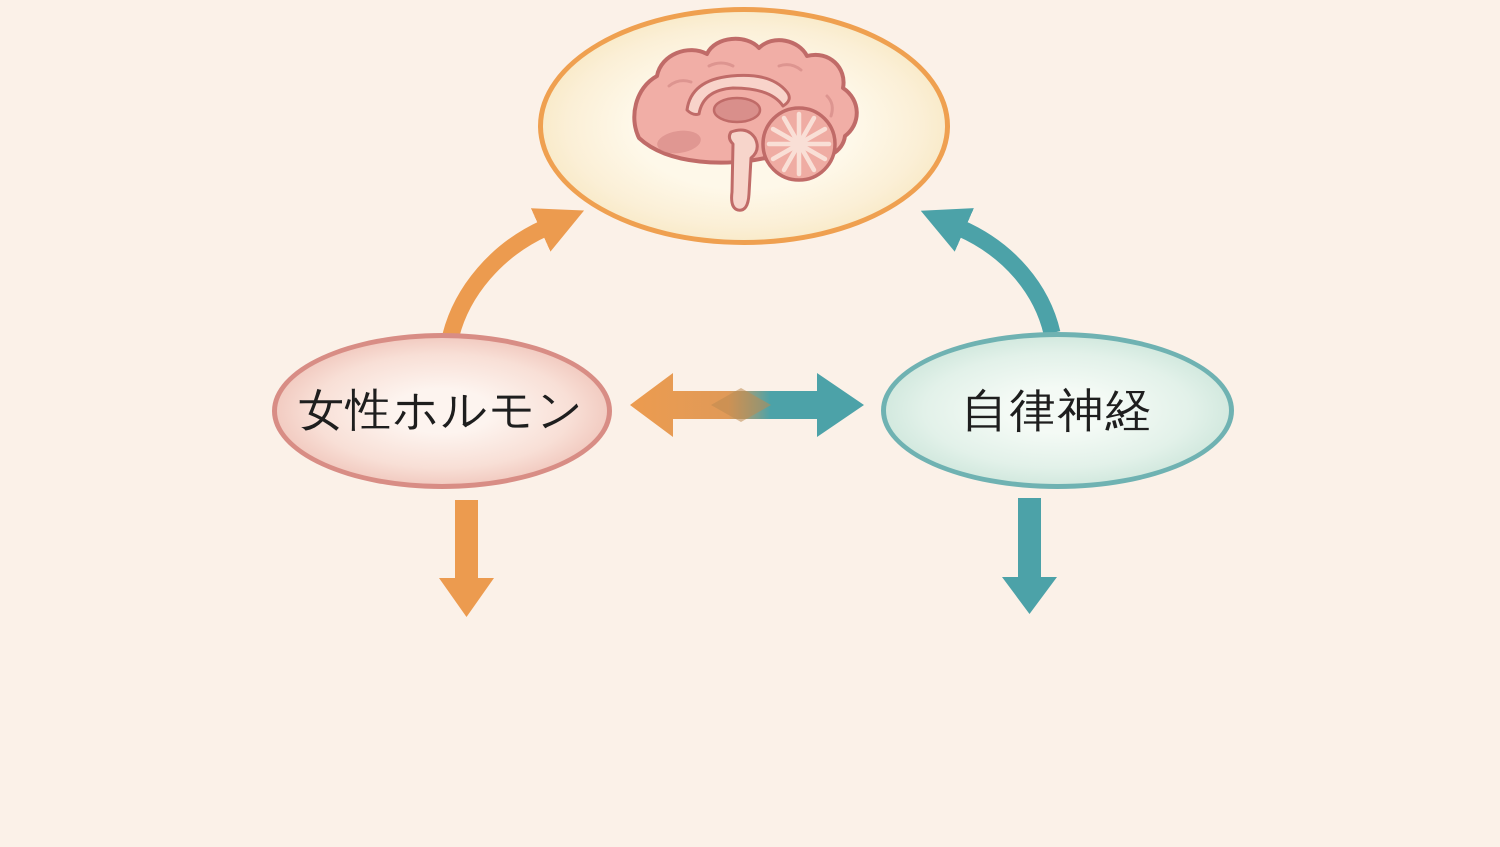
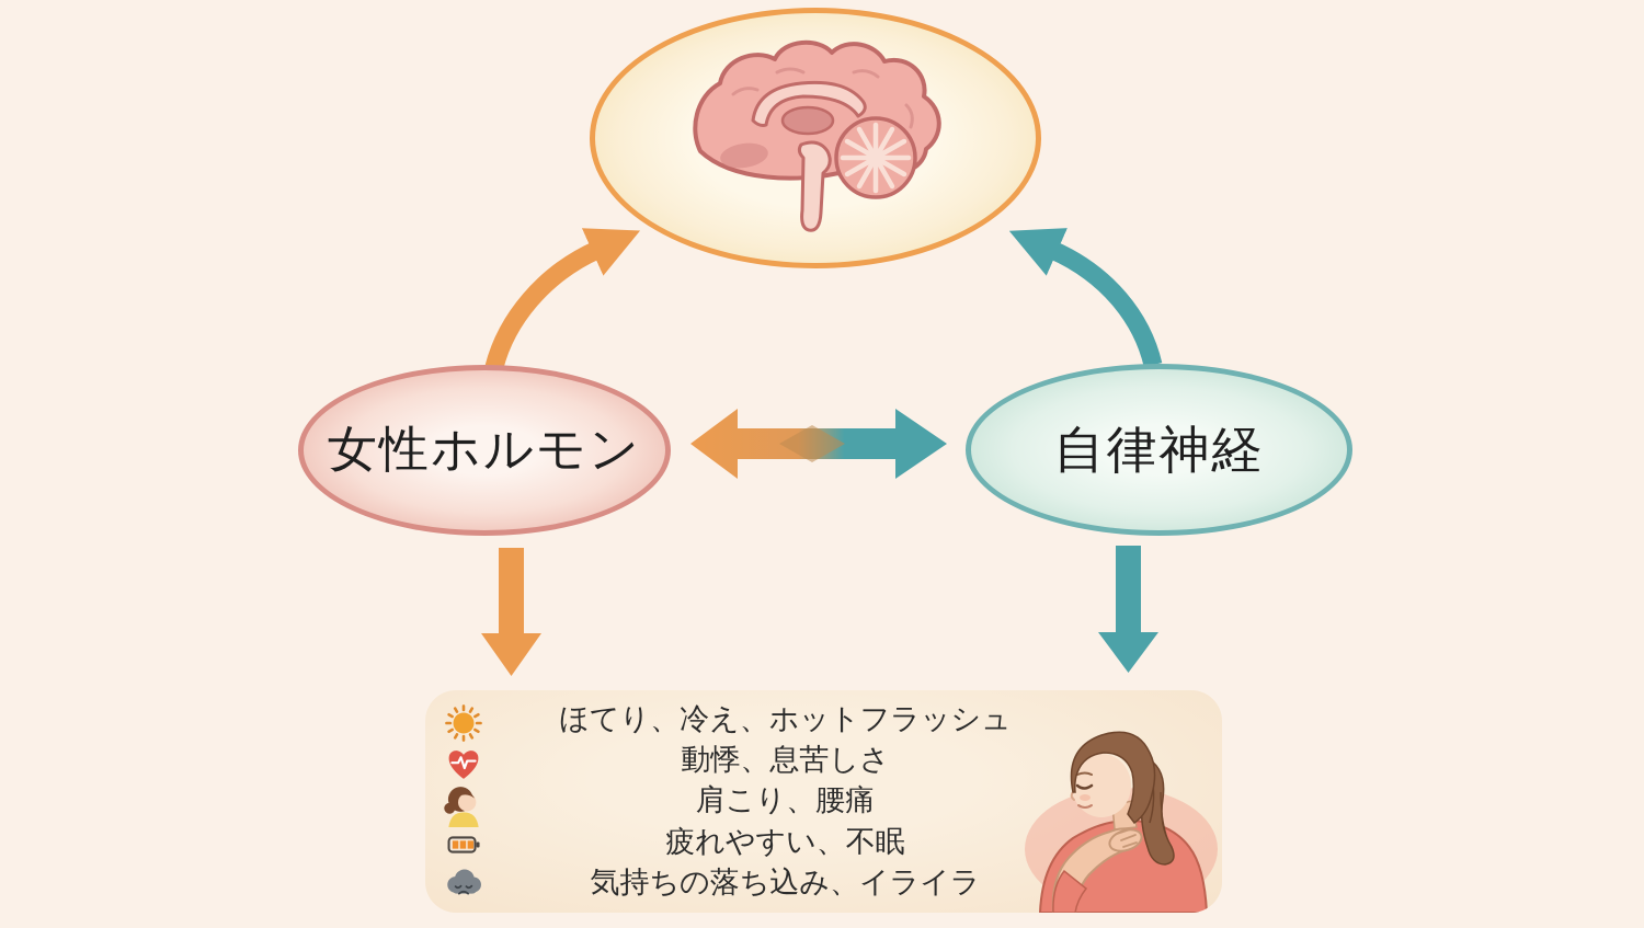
  女性ホルモン
  自律神経
+ ほてり、冷え、ホットフラッシュ
+ 動悸、息苦しさ
+ 肩こり、腰痛
+ 疲れやすい、不眠
+ 気持ちの落ち込み、イライラ
